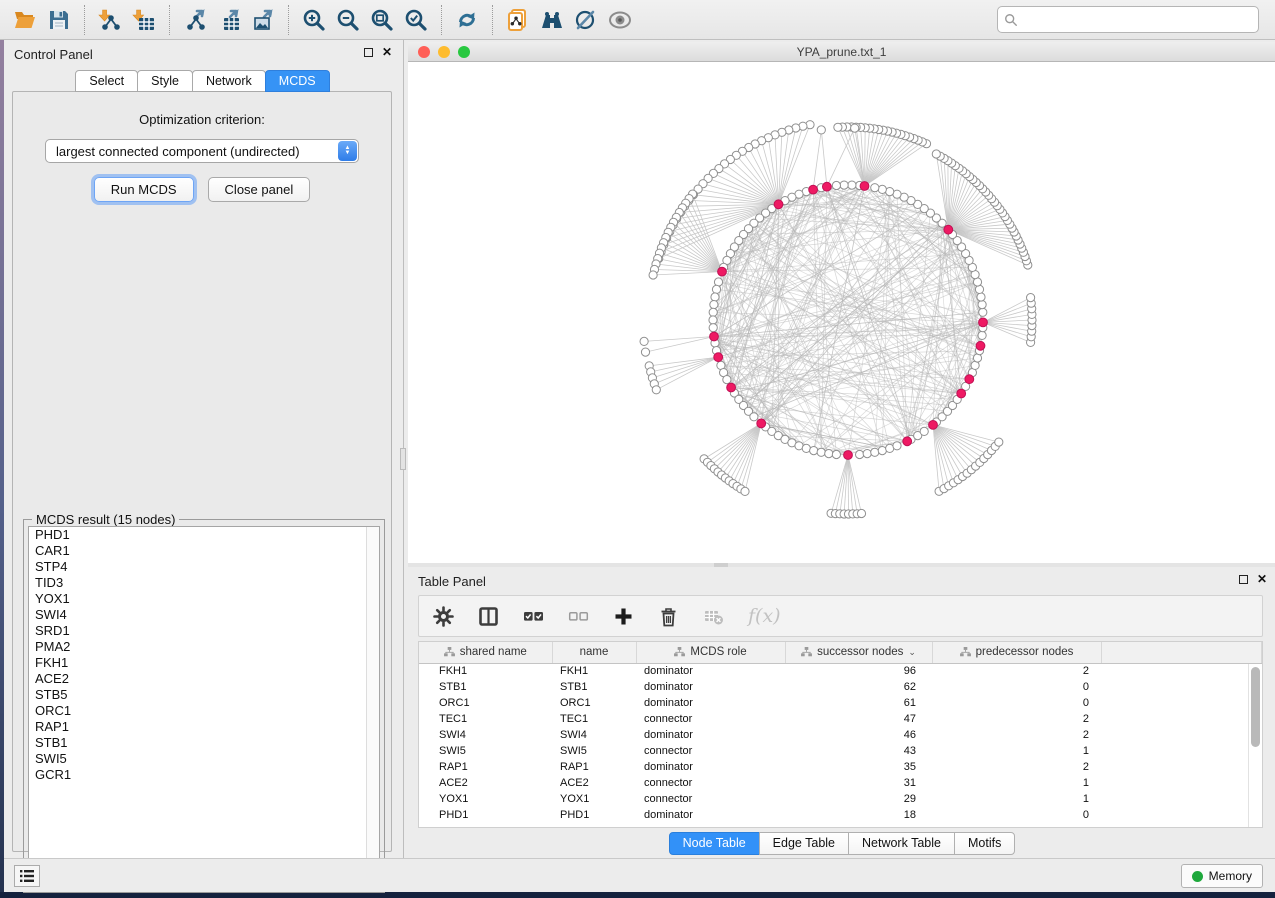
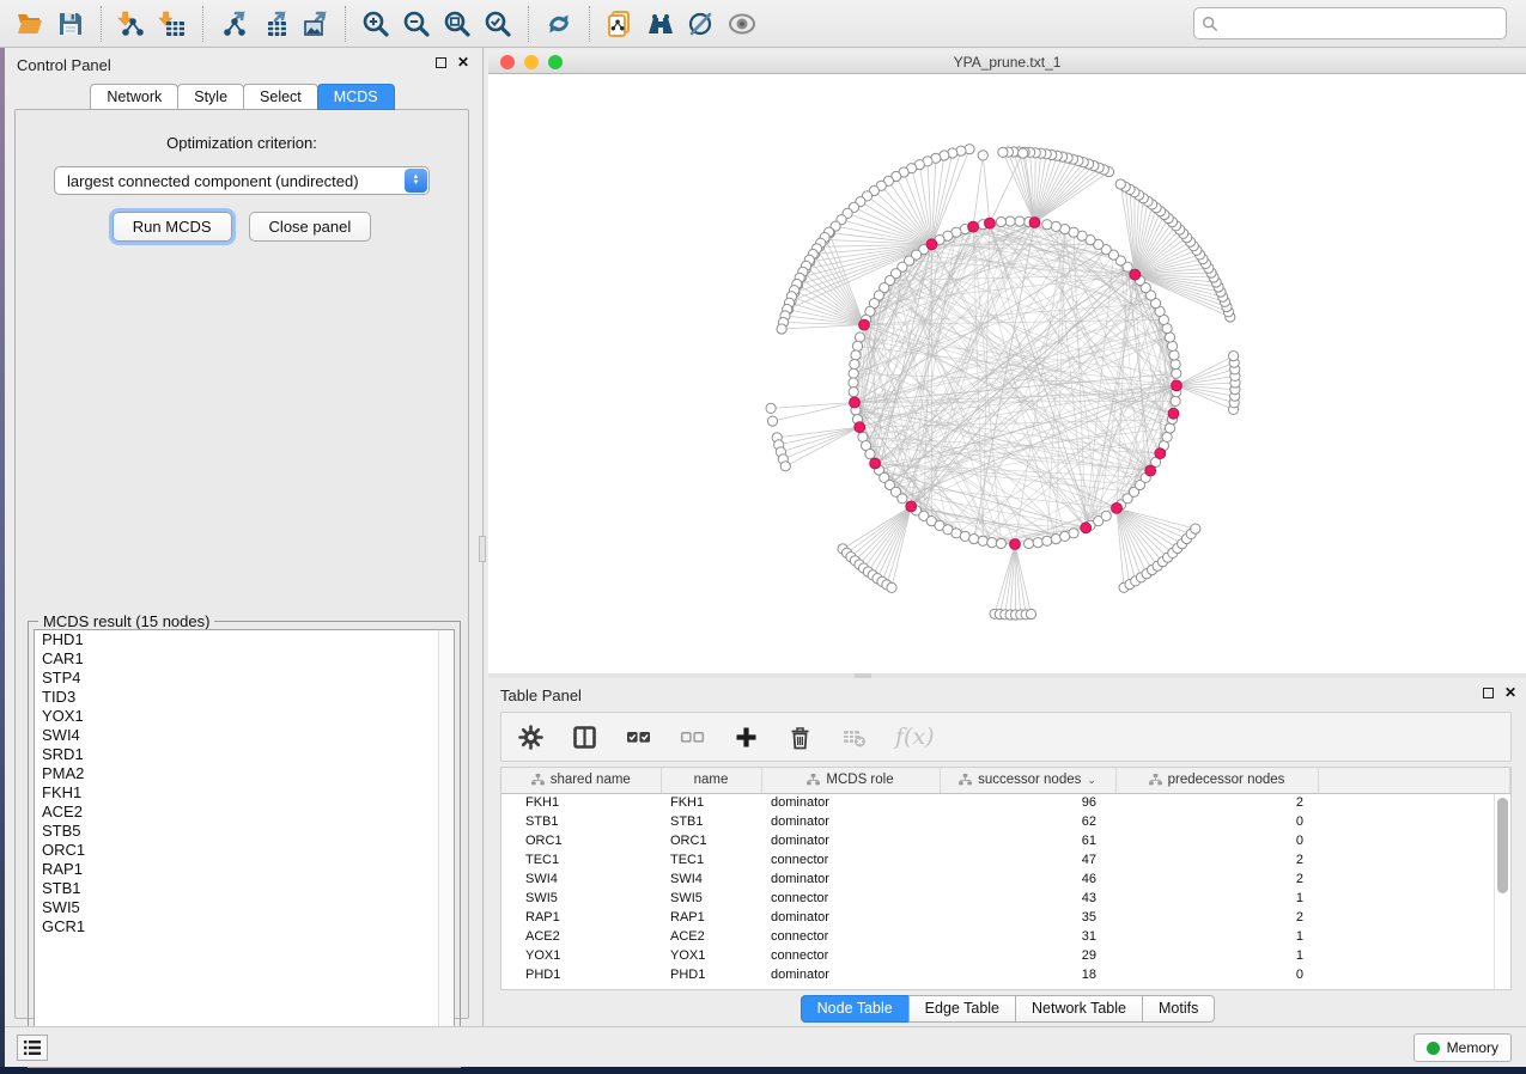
  Control Panel
  ✕
- Select
+ Network
  Style
- Network
+ Select
  MCDS
  Optimization criterion:
  largest connected component (undirected)
  Run MCDS
  Close panel
  MCDS result (15 nodes)
  PHD1
  CAR1
  STP4
  TID3
  YOX1
  SWI4
  SRD1
  PMA2
  FKH1
  ACE2
  STB5
  ORC1
  RAP1
  STB1
  SWI5
  GCR1
  YPA_prune.txt_1
  Table Panel
  ✕
  f(x)
  shared name	name	MCDS role	successor nodes ⌄	predecessor nodes
  FKH1	FKH1	dominator	96	2
  STB1	STB1	dominator	62	0
  ORC1	ORC1	dominator	61	0
  TEC1	TEC1	connector	47	2
  SWI4	SWI4	dominator	46	2
  SWI5	SWI5	connector	43	1
  RAP1	RAP1	dominator	35	2
  ACE2	ACE2	connector	31	1
  YOX1	YOX1	connector	29	1
  PHD1	PHD1	dominator	18	0
  Node Table
  Edge Table
  Network Table
  Motifs
  Memory
